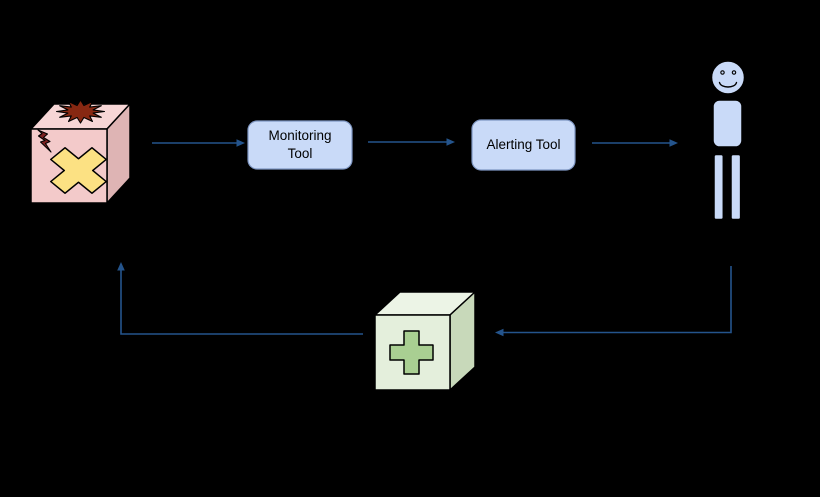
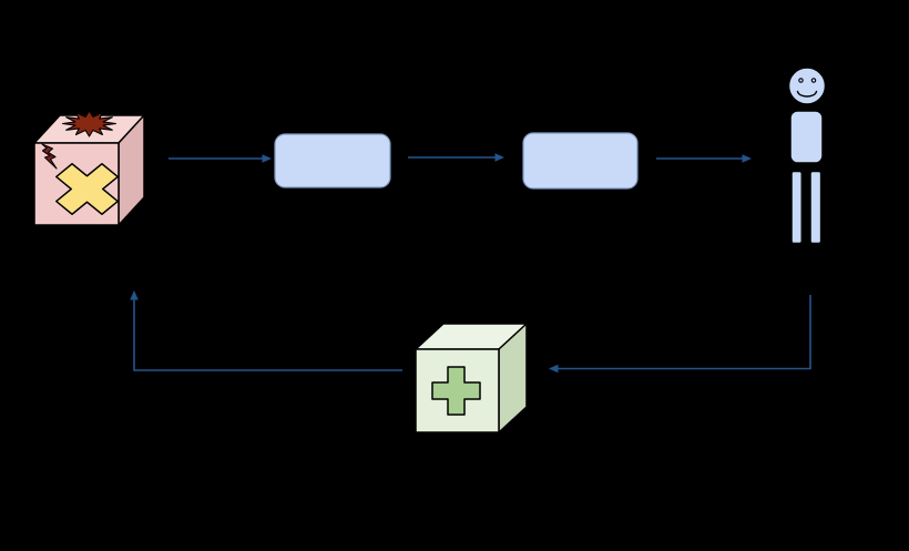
- Monitoring Tool
- Alerting Tool
